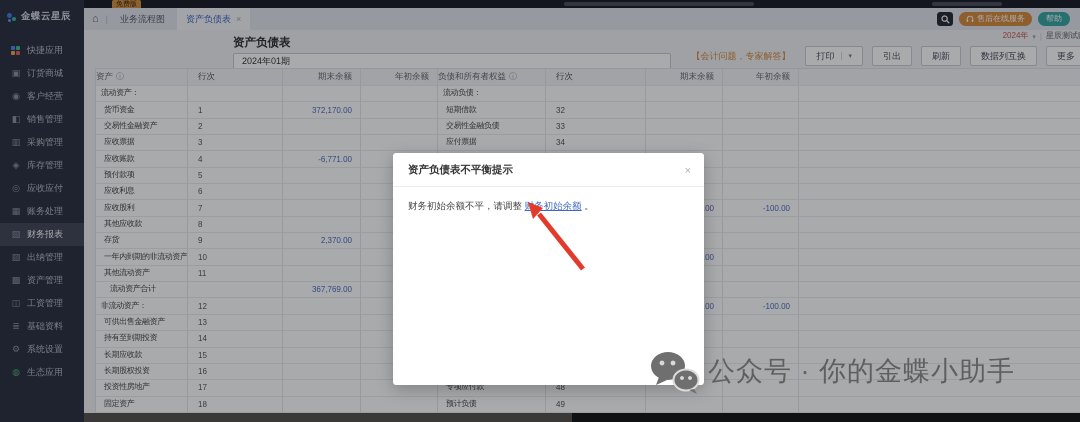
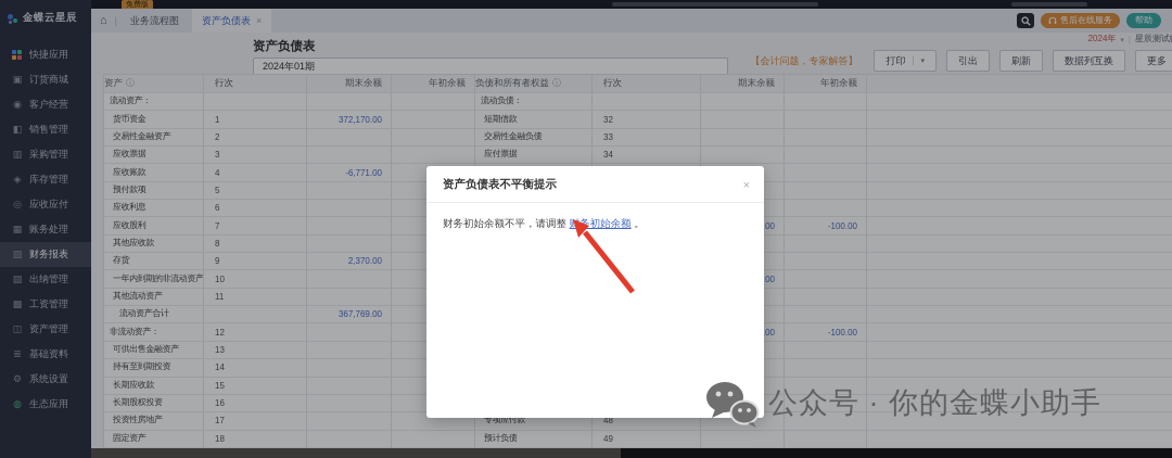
  金蝶云星辰
  快捷应用
  ▣
  订货商城
  ◉
  客户经营
  ◧
  销售管理
  ▥
  采购管理
  ◈
  库存管理
  ◎
  应收应付
  ▦
  账务处理
  ▧
  财务报表
  ▨
  出纳管理
  ▩
- 资产管理
+ 工资管理
  ◫
- 工资管理
+ 资产管理
  ≣
  基础资料
  ⚙
  系统设置
  ◍
  生态应用
  ⌂
  业务流程图
  资产负债表
  ×
  售后在线服务
  帮助
  2024年
  资产负债表
  2024年01期
  【会计问题，专家解答】
  打印
  引出
  刷新
  数据列互换
  更多
  资产
  ⓘ
  行次
  期末余额
  年初余额
  负债和所有者权益
  ⓘ
  行次
  期末余额
  年初余额
  流动资产：
  流动负债：
  货币资金
  1
  372,170.00
  短期借款
  32
  交易性金融资产
  2
  交易性金融负债
  33
  应收票据
  3
  应付票据
  34
  应收账款
  4
  -6,771.00
  预付款项
  5
  应收利息
  6
  应收股利
  7
  -100.00
  其他应收款
  8
  存货
  9
  2,370.00
  一年内到期的非流动资产
  10
  其他流动资产
  11
  流动资产合计
  367,769.00
  非流动资产：
  12
  -100.00
  可供出售金融资产
  13
  持有至到期投资
  14
  长期应收款
  15
  长期股权投资
  16
  投资性房地产
  17
  专项应付款
  48
  固定资产
  18
  预计负债
  49
  资产负债表不平衡提示
  ×
  财务初始余额不平，请调整 初始余额 。
  公众号 · 你的金蝶小助手
